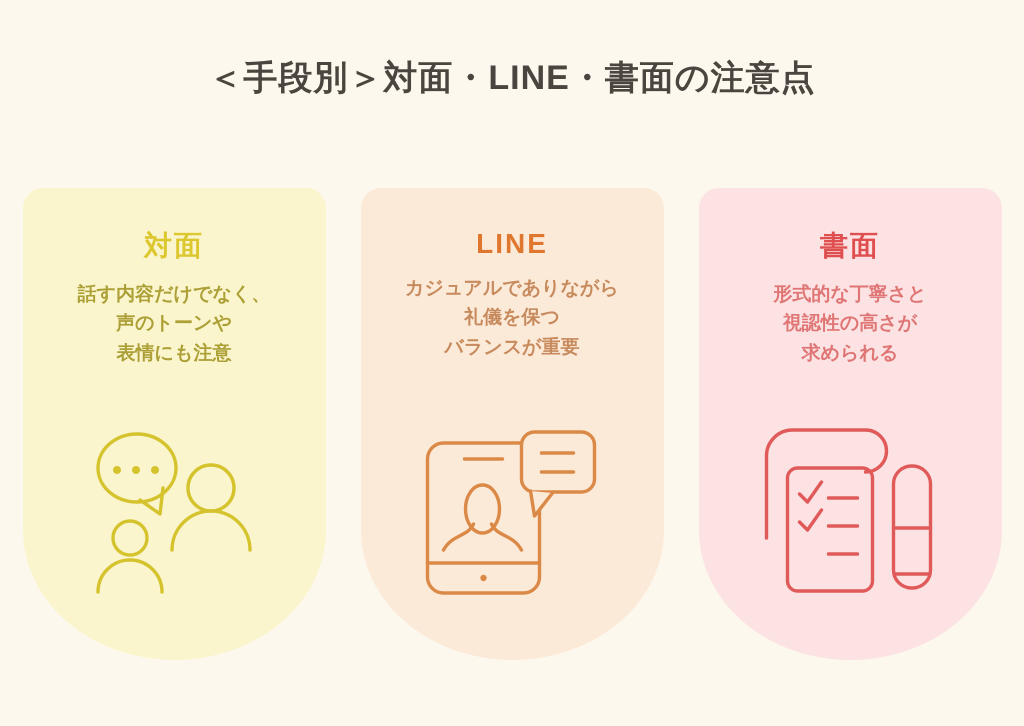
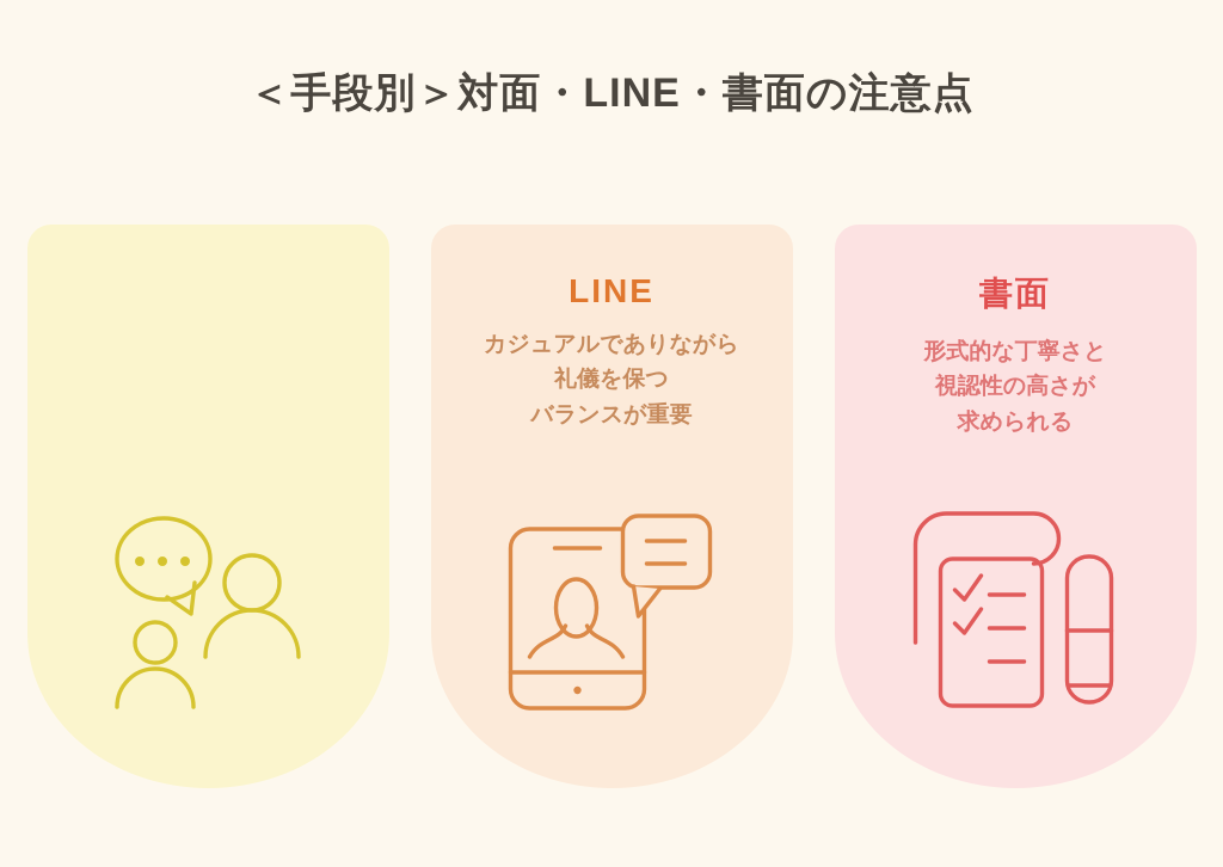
  ＜手段別＞対面・LINE・書面の注意点
- 対面
- 話す内容だけでなく、
- 声のトーンや
- 表情にも注意
  LINE
  カジュアルでありながら
  礼儀を保つ
  バランスが重要
  書面
  形式的な丁寧さと
  視認性の高さが
  求められる
